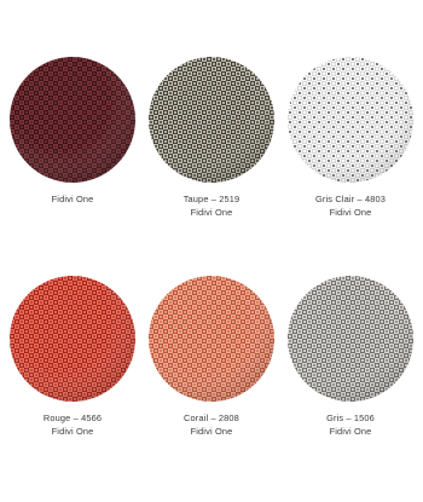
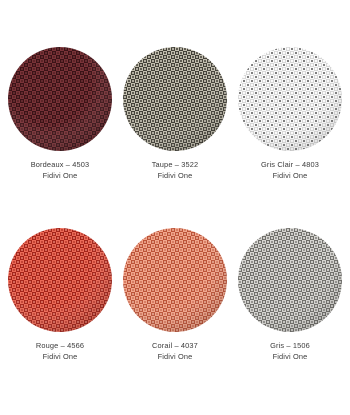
+ Bordeaux – 4503
  Fidivi One
- Taupe – 2519
+ Taupe – 3522
  Fidivi One
  Gris Clair – 4803
  Fidivi One
  Rouge – 4566
  Fidivi One
- Corail – 2808
+ Corail – 4037
  Fidivi One
  Gris – 1506
  Fidivi One
